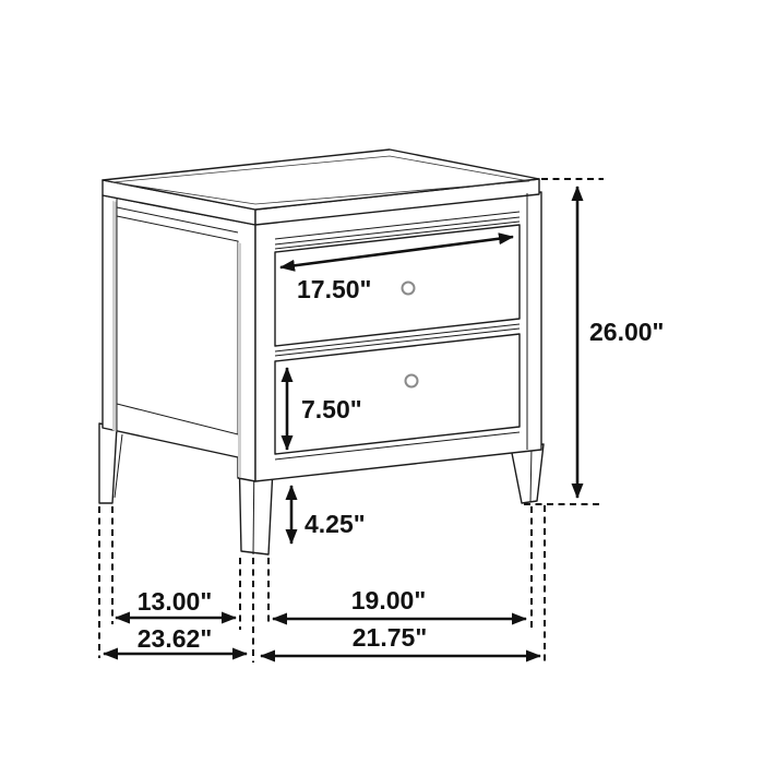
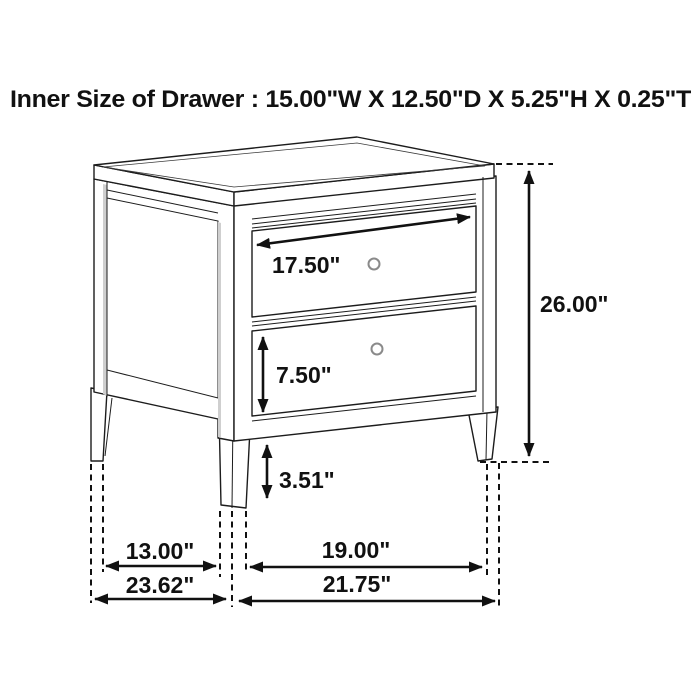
+ Inner Size of Drawer : 15.00"W X 12.50"D X 5.25"H X 0.25"T
  17.50"
  7.50"
- 4.25"
+ 3.51"
  26.00"
  13.00"
  23.62"
  19.00"
  21.75"
